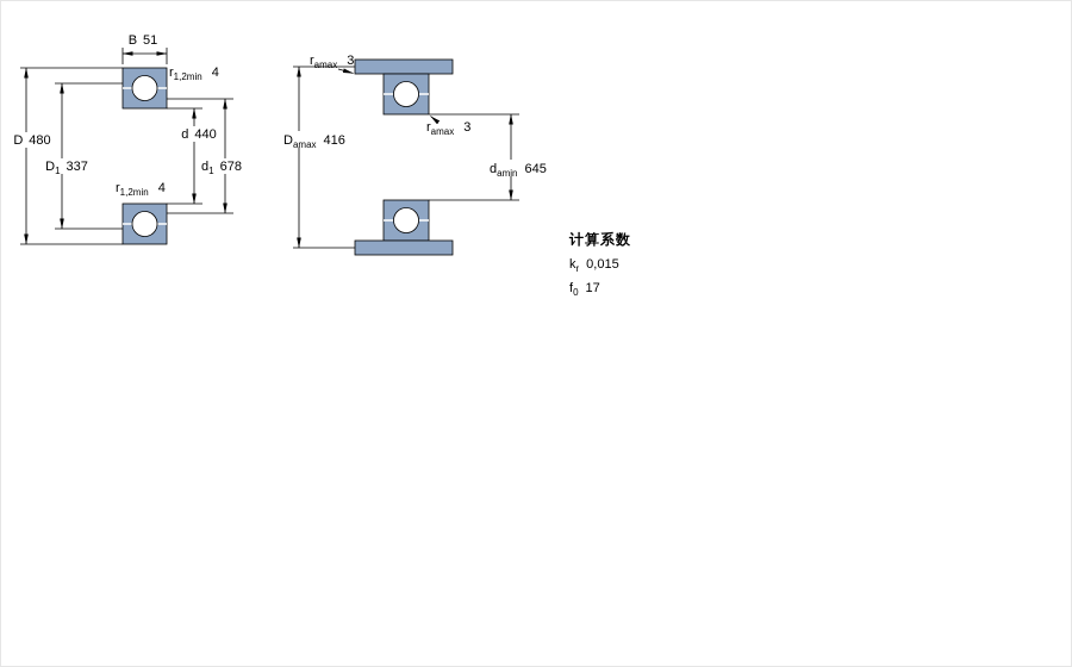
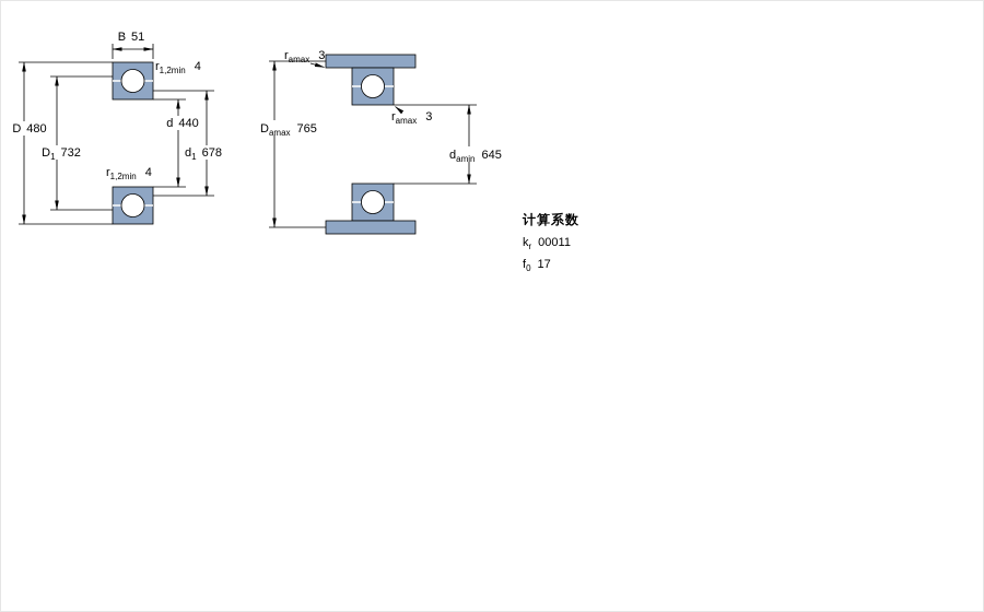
  B 51
  r1,2min 4
  D 480
- D1 337
+ D1 732
  r1,2min 4
  d 440
  d1 678
  ramax 3
- Damax 416
+ Damax 765
  ramax 3
  damin 645
  计算系数
- kr 0,015
+ kr 00011
  f0 17
